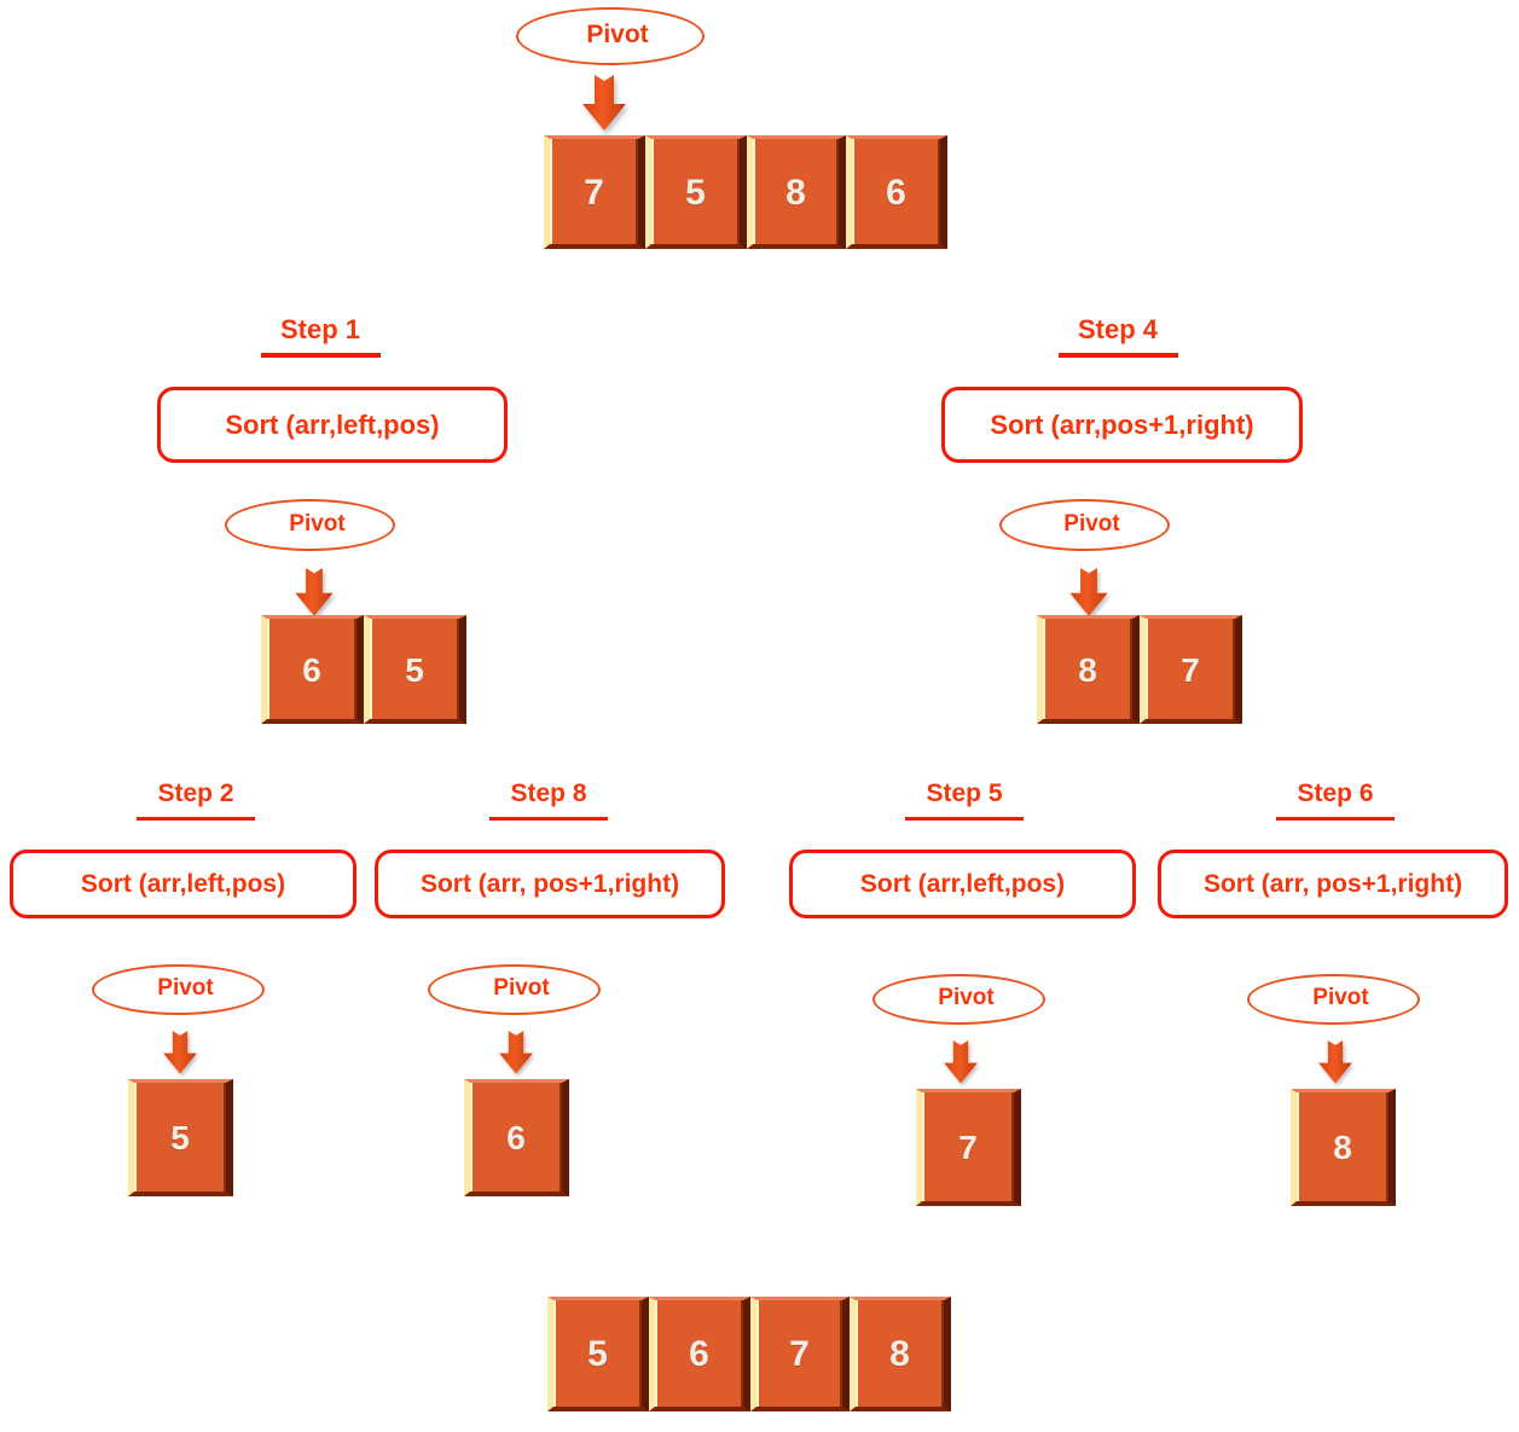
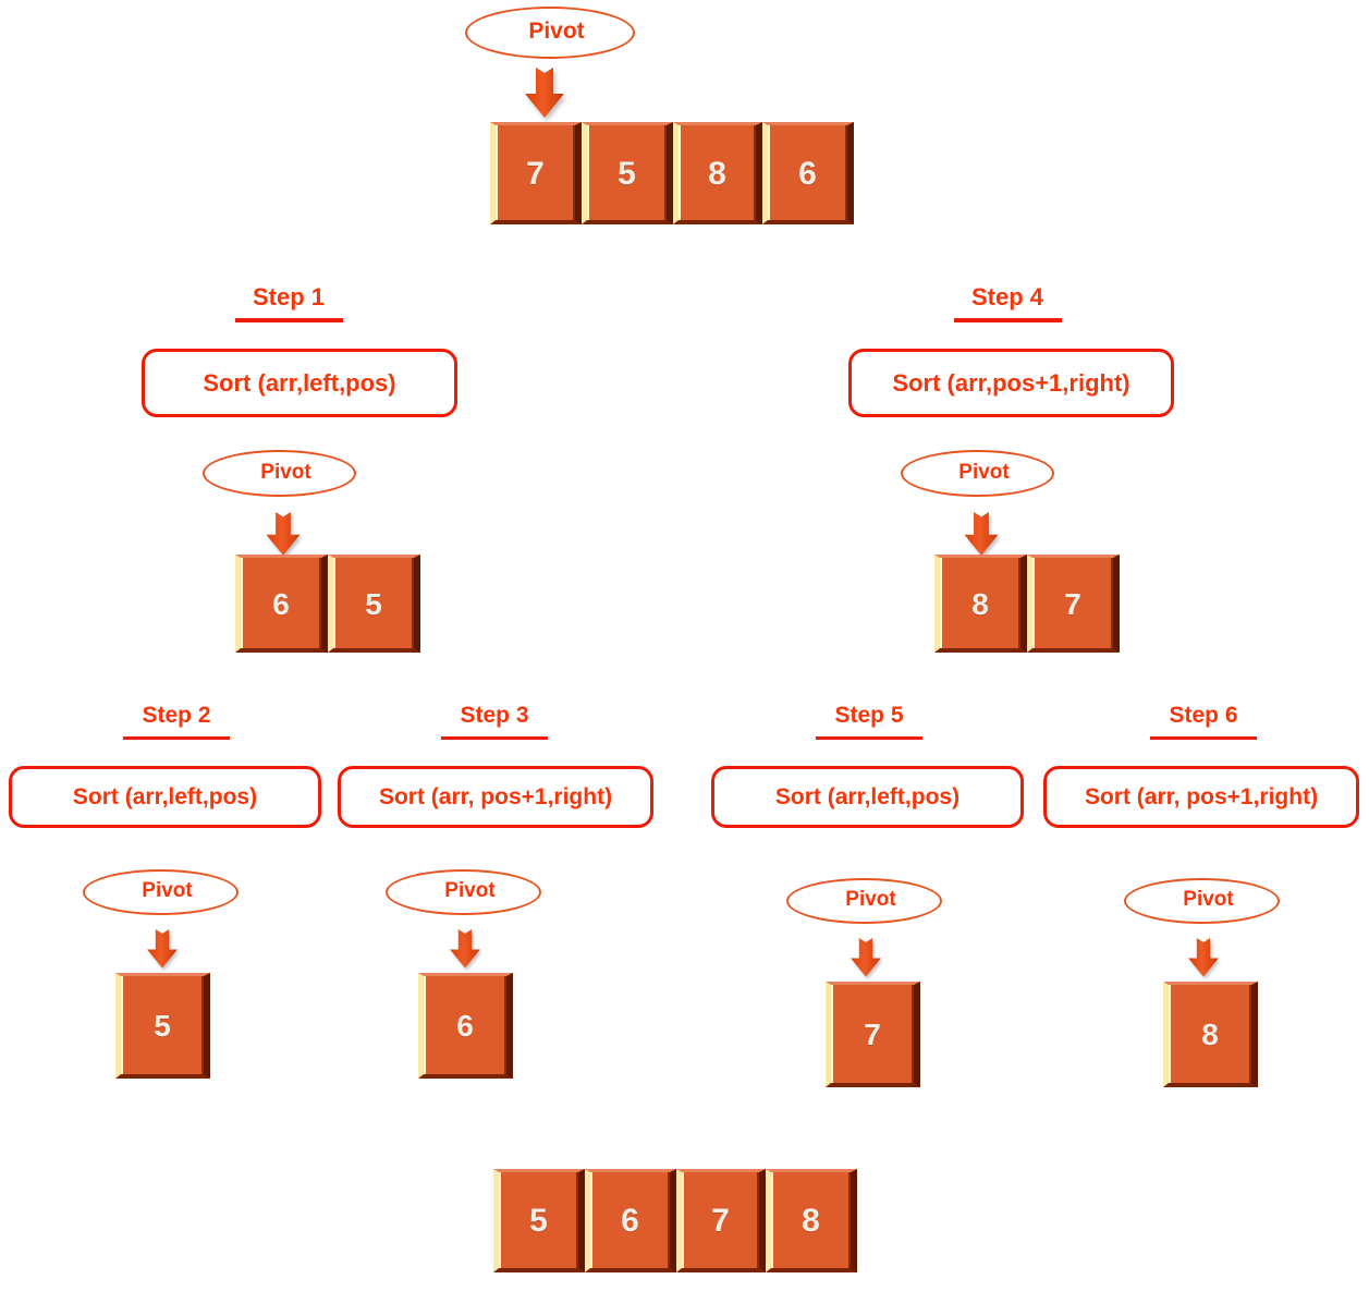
  Pivot
  7
  5
  8
  6
  Step 1
  Sort (arr,left,pos)
  Pivot
  6
  5
  Step 4
  Sort (arr,pos+1,right)
  Pivot
  8
  7
  Step 2
  Sort (arr,left,pos)
  Pivot
  5
- Step 8
+ Step 3
  Sort (arr, pos+1,right)
  Pivot
  6
  Step 5
  Sort (arr,left,pos)
  Pivot
  7
  Step 6
  Sort (arr, pos+1,right)
  Pivot
  8
  5
  6
  7
  8
